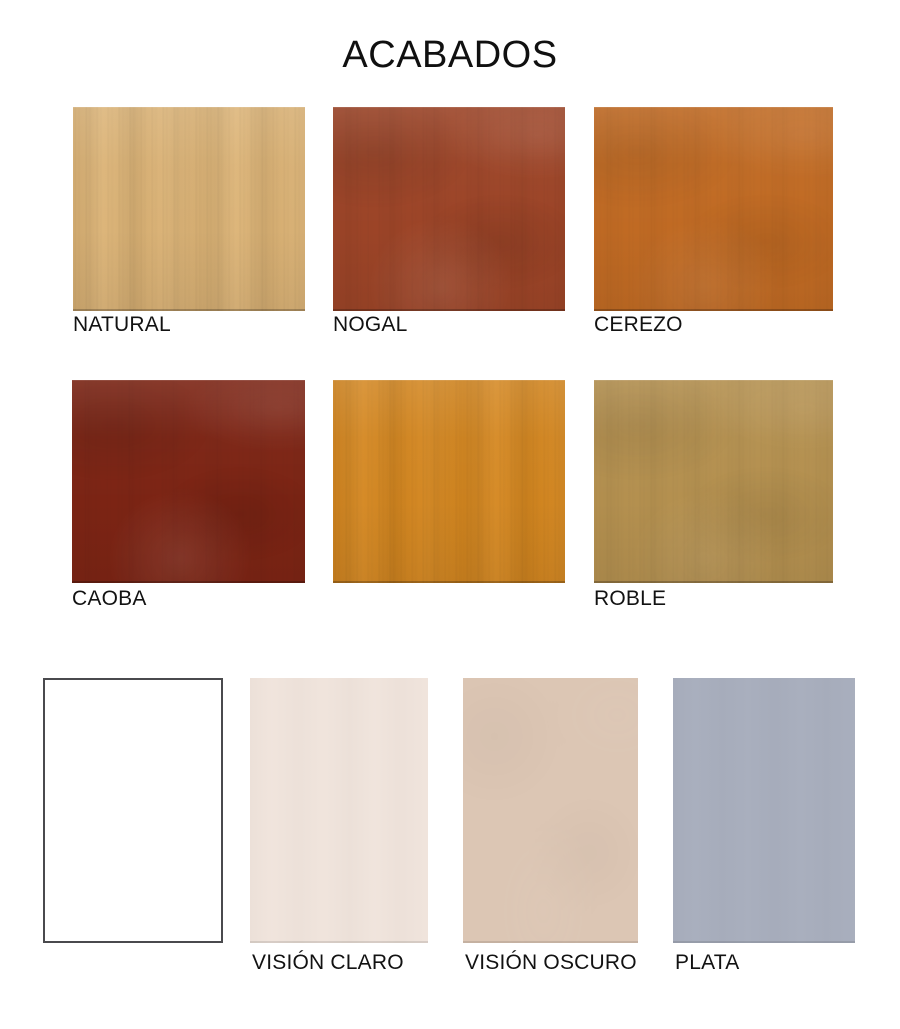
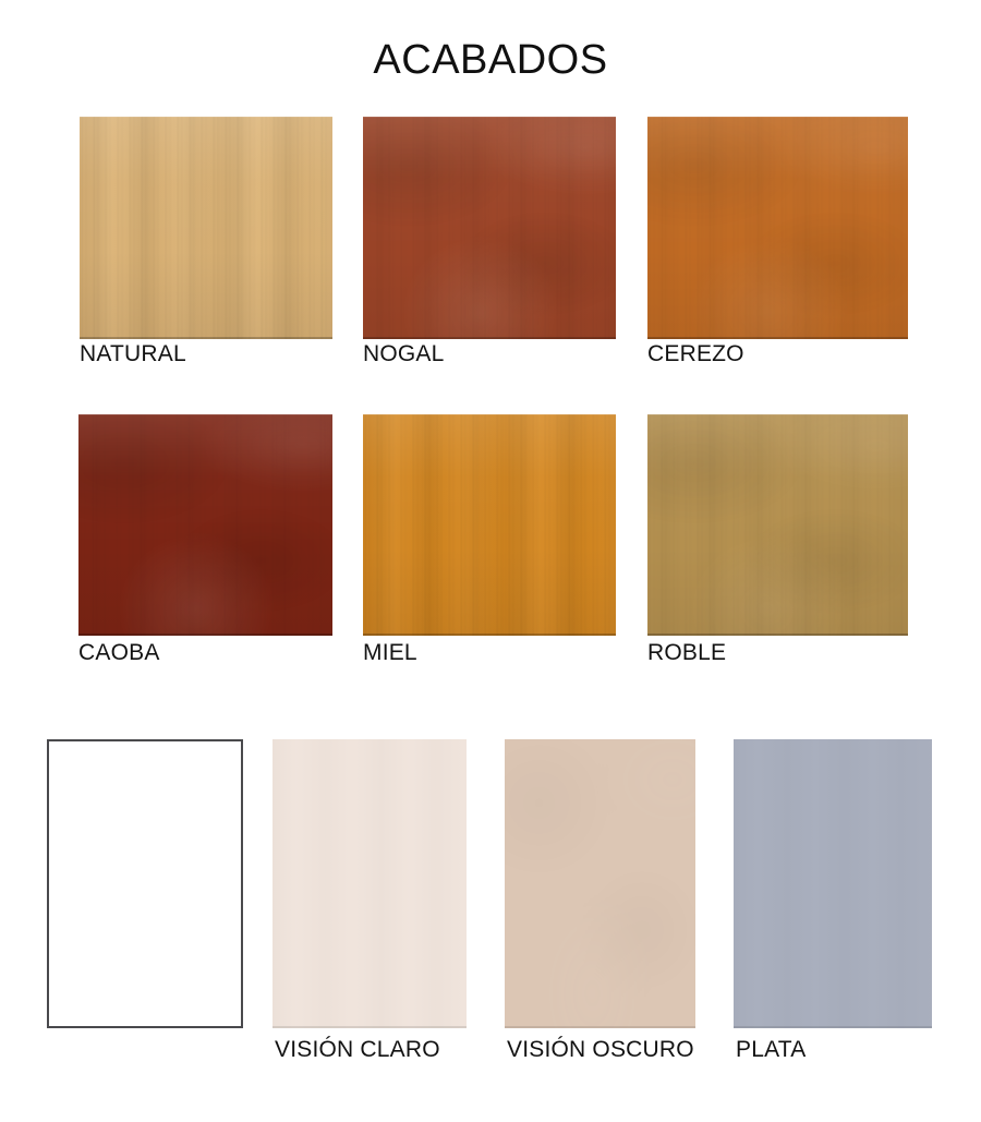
  ACABADOS
  NATURAL
  NOGAL
  CEREZO
  CAOBA
+ MIEL
  ROBLE
  VISIÓN CLARO
  VISIÓN OSCURO
  PLATA
